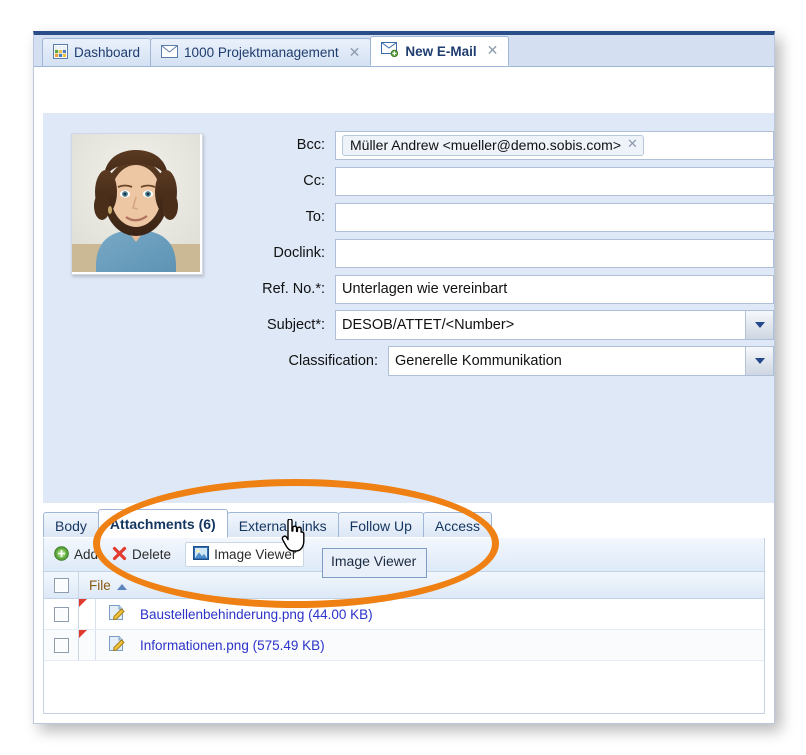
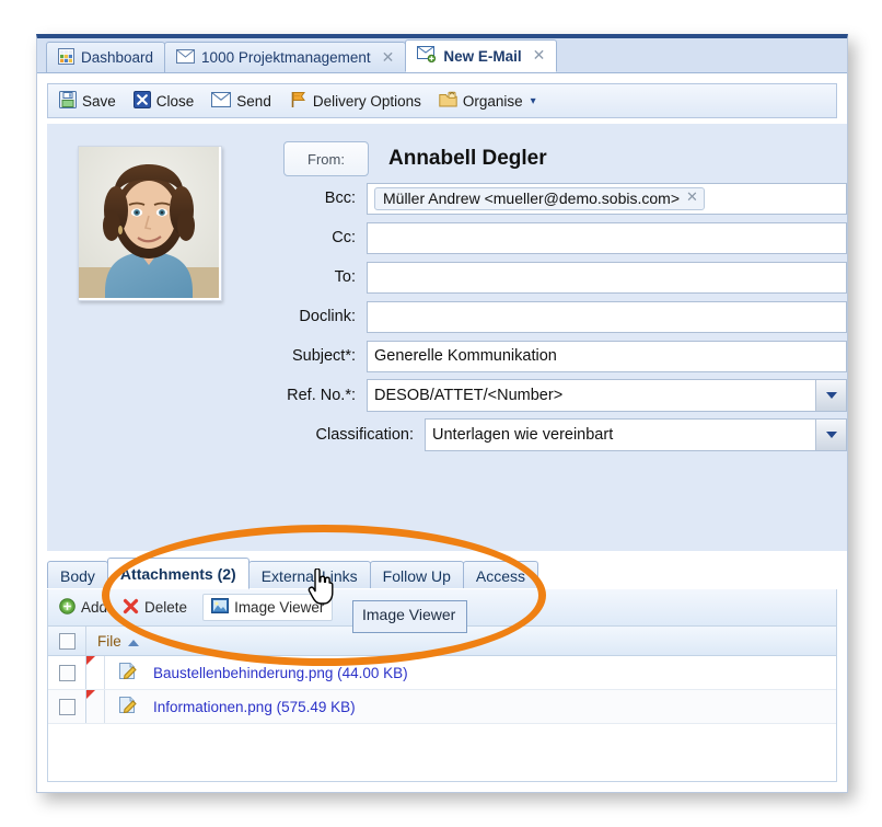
  Dashboard
  1000 Projektmanagement
  ✕
  New E-Mail
  ✕
+ Save
+ Close
+ Send
+ Delivery Options
+ Organise
+ ▾
+ From:
+ Annabell Degler
  Bcc:
  Müller Andrew <mueller@demo.sobis.com>
  ✕
  Cc:
  To:
  Doclink:
- Ref. No.*:
+ Subject*:
- Unterlagen wie vereinbart
+ Generelle Kommunikation
- Subject*:
+ Ref. No.*:
  DESOB/ATTET/<Number>
  Classification:
- Generelle Kommunikation
+ Unterlagen wie vereinbart
  Body
- Attachments (6)
+ Attachments (2)
  Externa Links
  Follow Up
  Access
  Add
  Delete
  Image Viewer
  File
  Baustellenbehinderung.png (44.00 KB)
  Informationen.png (575.49 KB)
  Image Viewer
